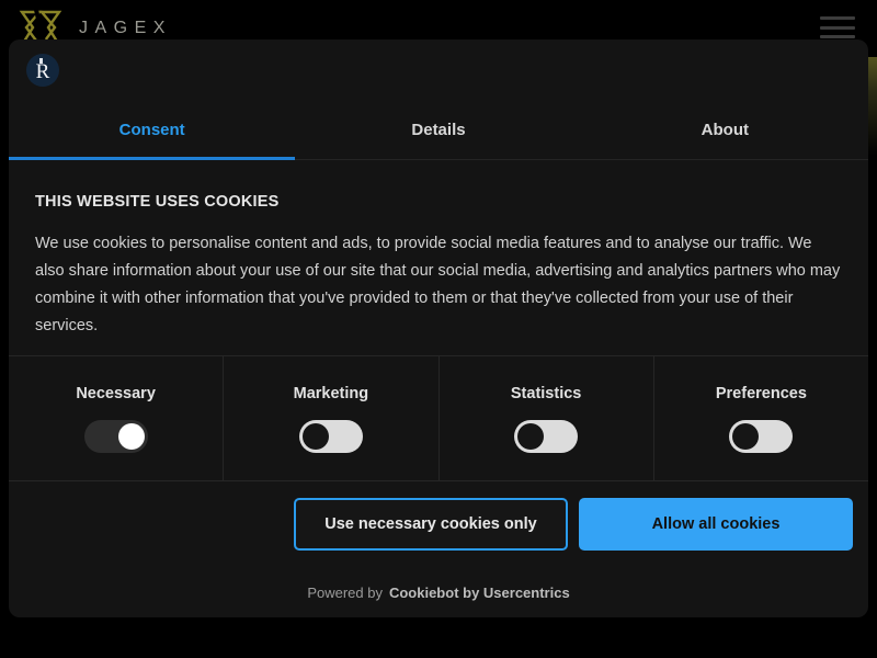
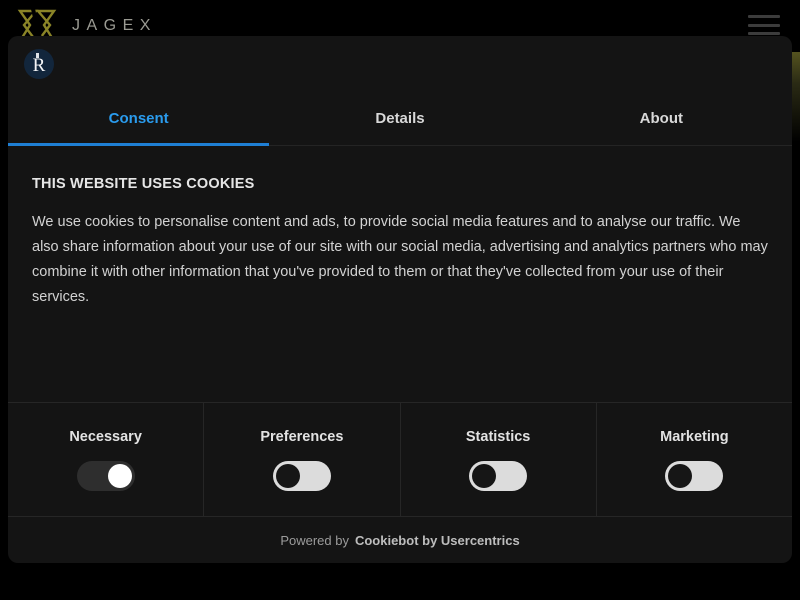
  JAGEX
  R
  Consent
  Details
  About
  THIS WEBSITE USES COOKIES
- We use cookies to personalise content and ads, to provide social media features and to analyse our traffic. We also share information about your use of our site that our social media, advertising and analytics partners who may combine it with other information that you've provided to them or that they've collected from your use of their services.
+ We use cookies to personalise content and ads, to provide social media features and to analyse our traffic. We also share information about your use of our site with our social media, advertising and analytics partners who may combine it with other information that you've provided to them or that they've collected from your use of their services.
  Necessary
- Marketing
+ Preferences
  Statistics
- Preferences
+ Marketing
- Use necessary cookies only
- Allow all cookies
  Powered by
  Cookiebot by Usercentrics
